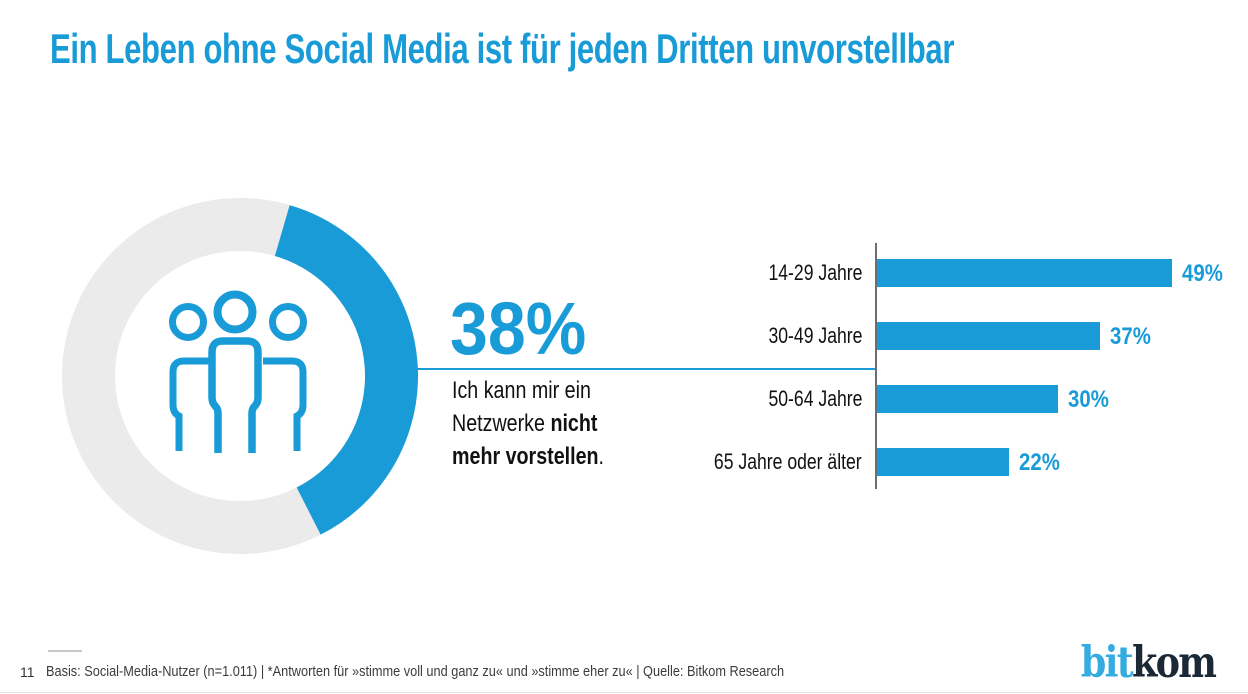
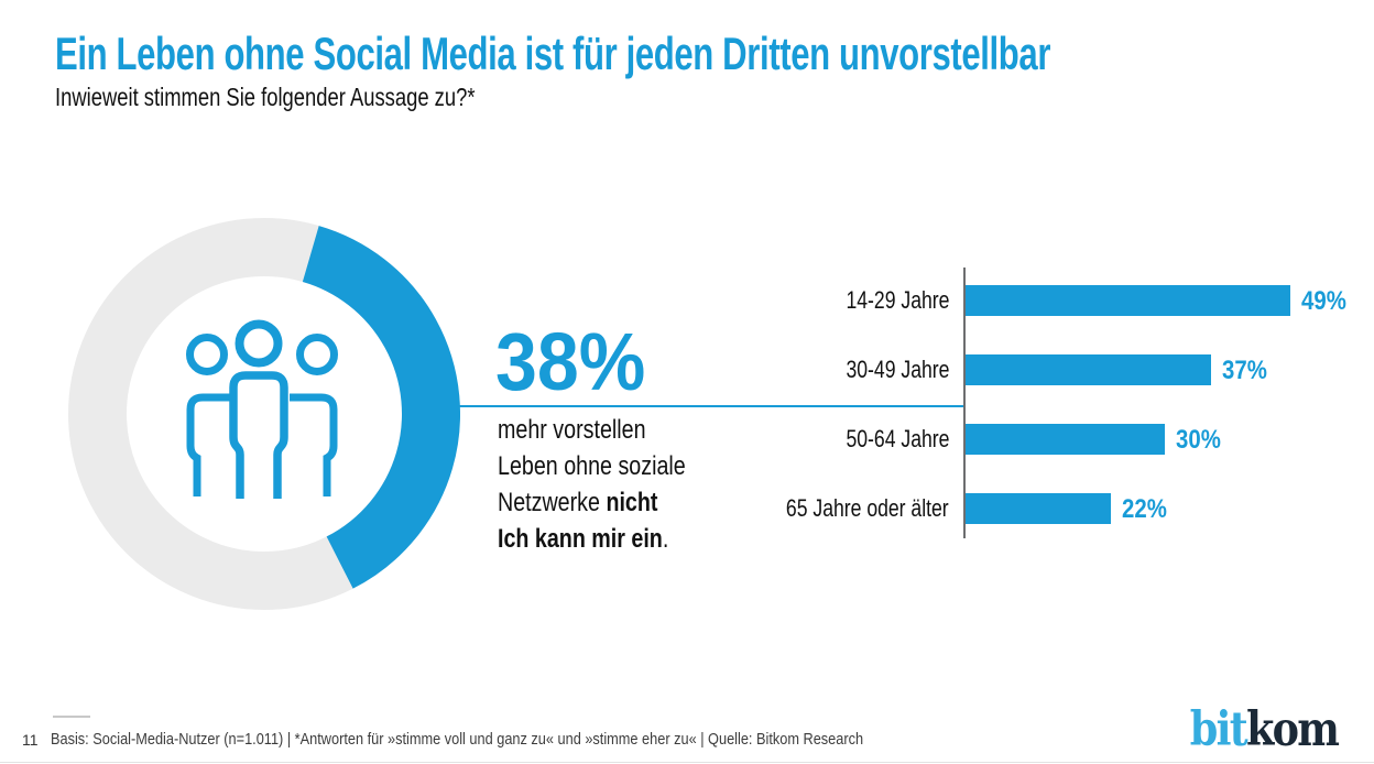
  Ein Leben ohne Social Media ist für jeden Dritten unvorstellbar
+ Inwieweit stimmen Sie folgender Aussage zu?*
  38%
- Ich kann mir ein
+ mehr vorstellen
+ Leben ohne soziale
  Netzwerke nicht
- mehr vorstellen.
+ Ich kann mir ein.
  14-29 Jahre
  49%
  30-49 Jahre
  37%
  50-64 Jahre
  30%
  65 Jahre oder älter
  22%
  11
  Basis: Social-Media-Nutzer (n=1.011) | *Antworten für »stimme voll und ganz zu« und »stimme eher zu« | Quelle: Bitkom Research
  bitkom
